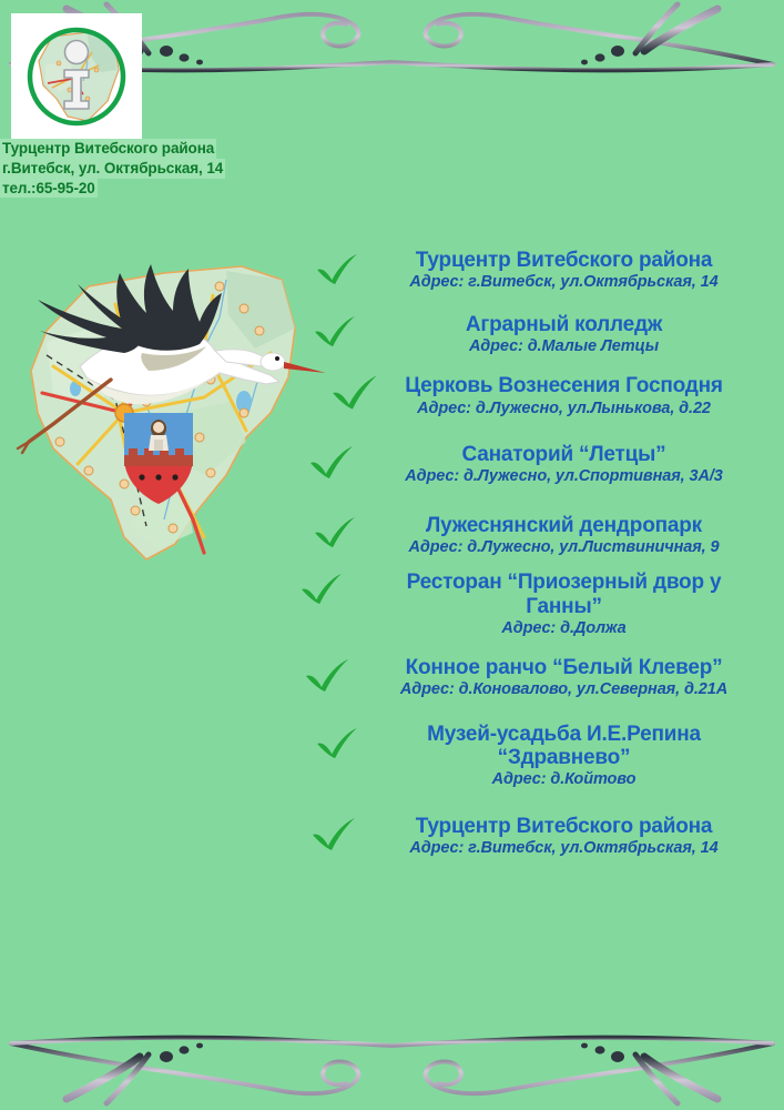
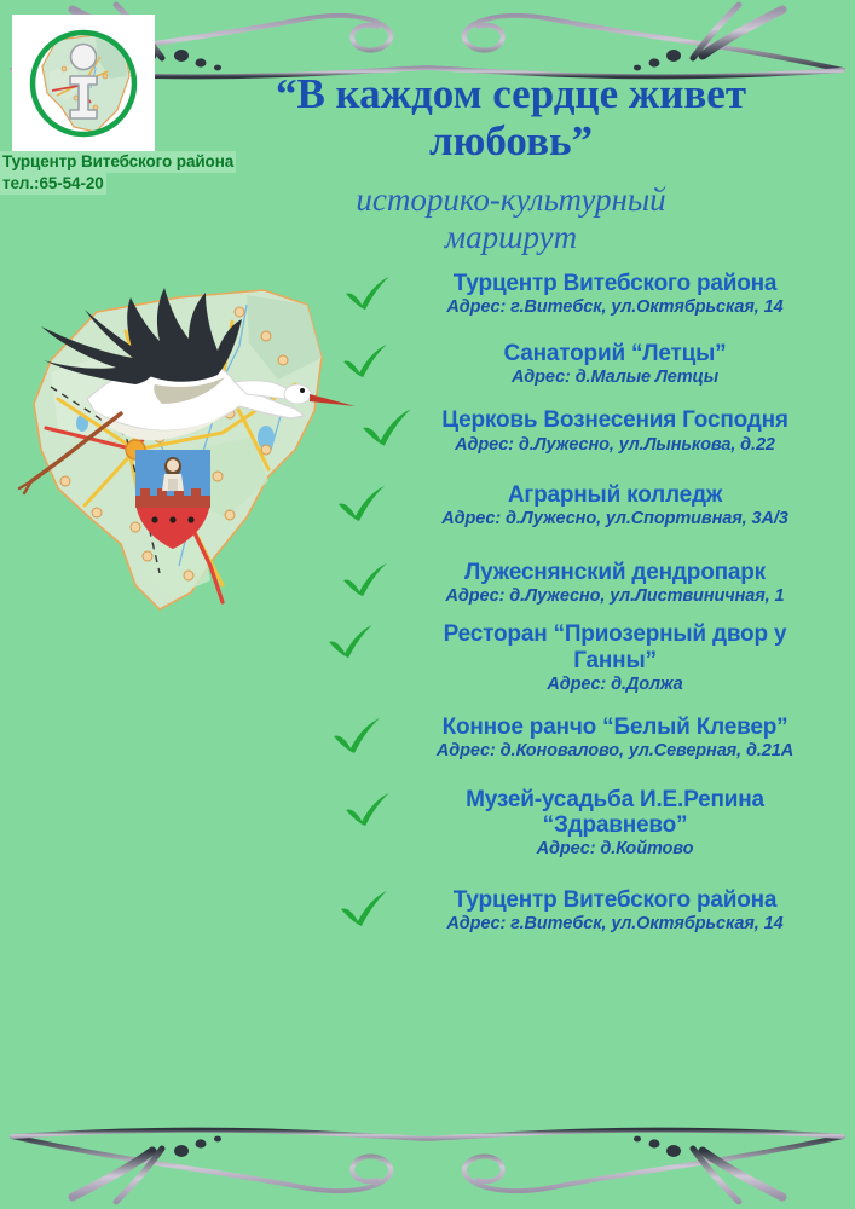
  Турцентр Витебского района
- г.Витебск, ул. Октябрьская, 14
- тел.:65-95-20
+ тел.:65-54-20
+ “В каждом сердце живет
+ любовь”
+ историко-культурный
+ маршрут
  Турцентр Витебского района
  Адрес: г.Витебск, ул.Октябрьская, 14
- Аграрный колледж
+ Санаторий “Летцы”
  Адрес: д.Малые Летцы
  Церковь Вознесения Господня
  Адрес: д.Лужесно, ул.Лынькова, д.22
- Санаторий “Летцы”
+ Аграрный колледж
  Адрес: д.Лужесно, ул.Спортивная, 3А/3
  Лужеснянский дендропарк
- Адрес: д.Лужесно, ул.Листвиничная, 9
+ Адрес: д.Лужесно, ул.Листвиничная, 1
  Ресторан “Приозерный двор у
  Ганны”
  Адрес: д.Должа
  Конное ранчо “Белый Клевер”
  Адрес: д.Коновалово, ул.Северная, д.21А
  Музей-усадьба И.Е.Репина
  “Здравнево”
  Адрес: д.Койтово
  Турцентр Витебского района
  Адрес: г.Витебск, ул.Октябрьская, 14
